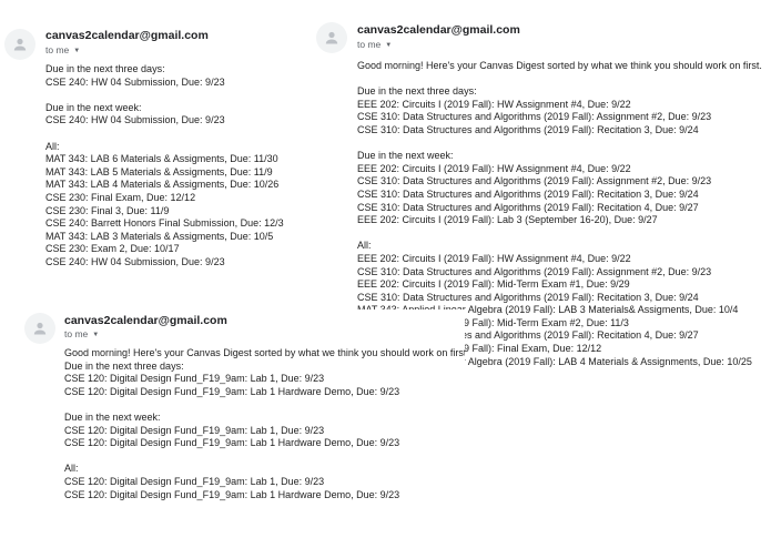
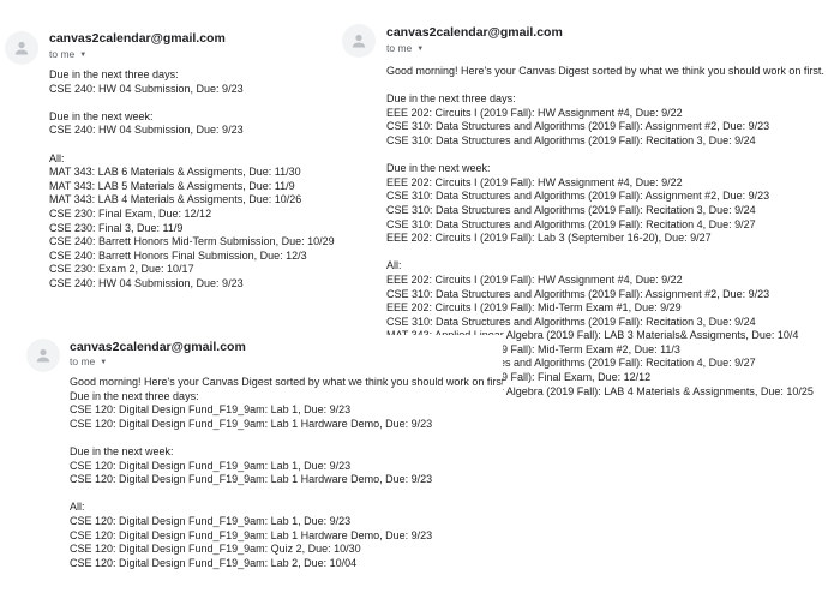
  canvas2calendar@gmail.com
  to me
  Due in the next three days:
  CSE 240: HW 04 Submission, Due: 9/23
  Due in the next week:
  CSE 240: HW 04 Submission, Due: 9/23
  All:
  MAT 343: LAB 6 Materials & Assigments, Due: 11/30
  MAT 343: LAB 5 Materials & Assigments, Due: 11/9
  MAT 343: LAB 4 Materials & Assigments, Due: 10/26
  CSE 230: Final Exam, Due: 12/12
  CSE 230: Final 3, Due: 11/9
+ CSE 240: Barrett Honors Mid-Term Submission, Due: 10/29
  CSE 240: Barrett Honors Final Submission, Due: 12/3
- MAT 343: LAB 3 Materials & Assigments, Due: 10/5
  CSE 230: Exam 2, Due: 10/17
  CSE 240: HW 04 Submission, Due: 9/23
  canvas2calendar@gmail.com
  to me
  Good morning! Here's your Canvas Digest sorted by what we think you should work on first.
  Due in the next three days:
  EEE 202: Circuits I (2019 Fall): HW Assignment #4, Due: 9/22
  CSE 310: Data Structures and Algorithms (2019 Fall): Assignment #2, Due: 9/23
  CSE 310: Data Structures and Algorithms (2019 Fall): Recitation 3, Due: 9/24
  Due in the next week:
  EEE 202: Circuits I (2019 Fall): HW Assignment #4, Due: 9/22
  CSE 310: Data Structures and Algorithms (2019 Fall): Assignment #2, Due: 9/23
  CSE 310: Data Structures and Algorithms (2019 Fall): Recitation 3, Due: 9/24
  CSE 310: Data Structures and Algorithms (2019 Fall): Recitation 4, Due: 9/27
  EEE 202: Circuits I (2019 Fall): Lab 3 (September 16-20), Due: 9/27
  All:
  EEE 202: Circuits I (2019 Fall): HW Assignment #4, Due: 9/22
  CSE 310: Data Structures and Algorithms (2019 Fall): Assignment #2, Due: 9/23
  EEE 202: Circuits I (2019 Fall): Mid-Term Exam #1, Due: 9/29
  CSE 310: Data Structures and Algorithms (2019 Fall): Recitation 3, Due: 9/24
  Algebra (2019 Fall): LAB 3 Materials& Assigments, Due: 10/4
  Algebra (2019 Fall): LAB 4 Materials & Assignments, Due: 10/25
  canvas2calendar@gmail.com
  to me
  Good morning! Here's your Canvas Digest sorted by what we think you should work on firs
  Due in the next three days:
  CSE 120: Digital Design Fund_F19_9am: Lab 1, Due: 9/23
  CSE 120: Digital Design Fund_F19_9am: Lab 1 Hardware Demo, Due: 9/23
  Due in the next week:
  CSE 120: Digital Design Fund_F19_9am: Lab 1, Due: 9/23
  CSE 120: Digital Design Fund_F19_9am: Lab 1 Hardware Demo, Due: 9/23
  All:
  CSE 120: Digital Design Fund_F19_9am: Lab 1, Due: 9/23
  CSE 120: Digital Design Fund_F19_9am: Lab 1 Hardware Demo, Due: 9/23
+ CSE 120: Digital Design Fund_F19_9am: Quiz 2, Due: 10/30
+ CSE 120: Digital Design Fund_F19_9am: Lab 2, Due: 10/04
